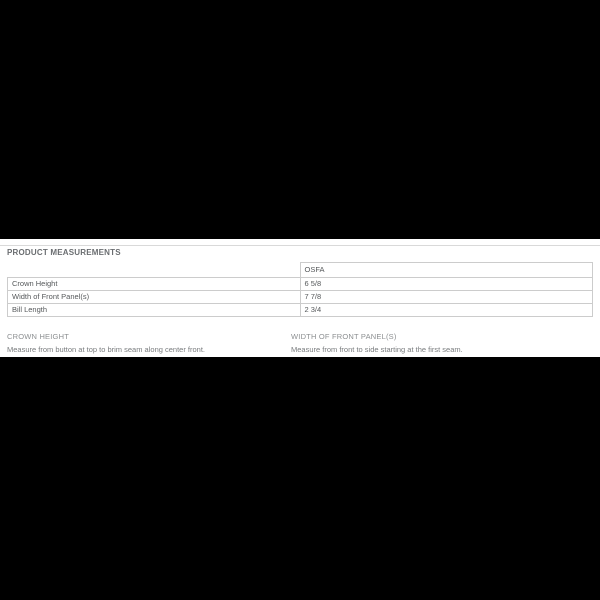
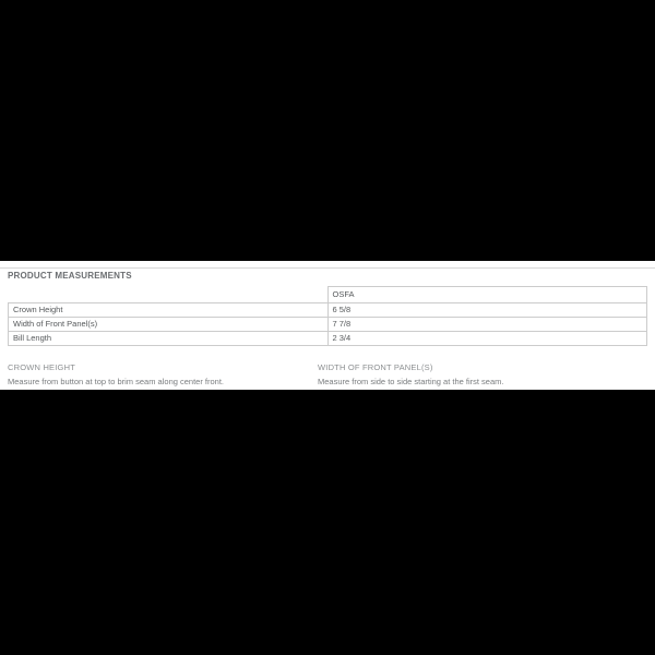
  PRODUCT MEASUREMENTS
  	OSFA
  Crown Height	6 5/8
  Width of Front Panel(s)	7 7/8
  Bill Length	2 3/4
  CROWN HEIGHT
  Measure from button at top to brim seam along center front.
  WIDTH OF FRONT PANEL(S)
- Measure from front to side starting at the first seam.
+ Measure from side to side starting at the first seam.
